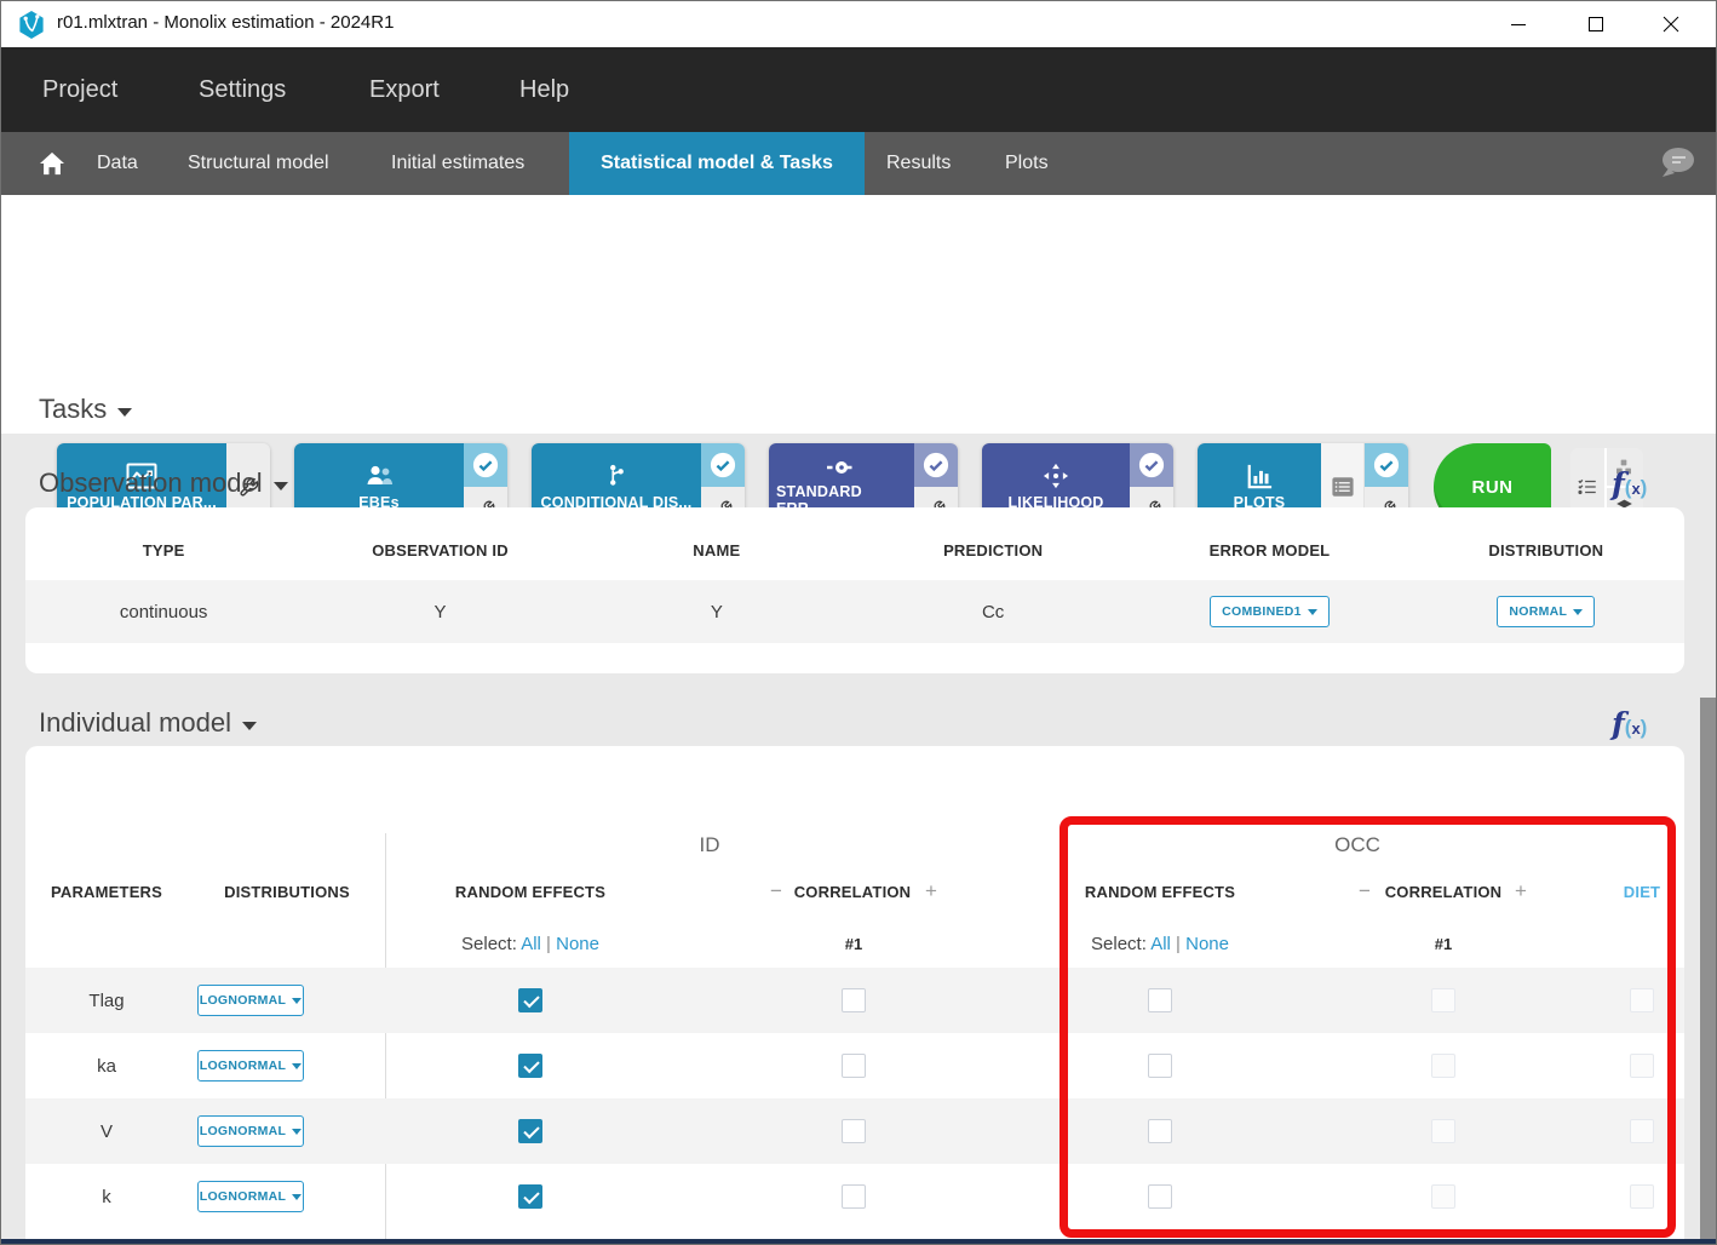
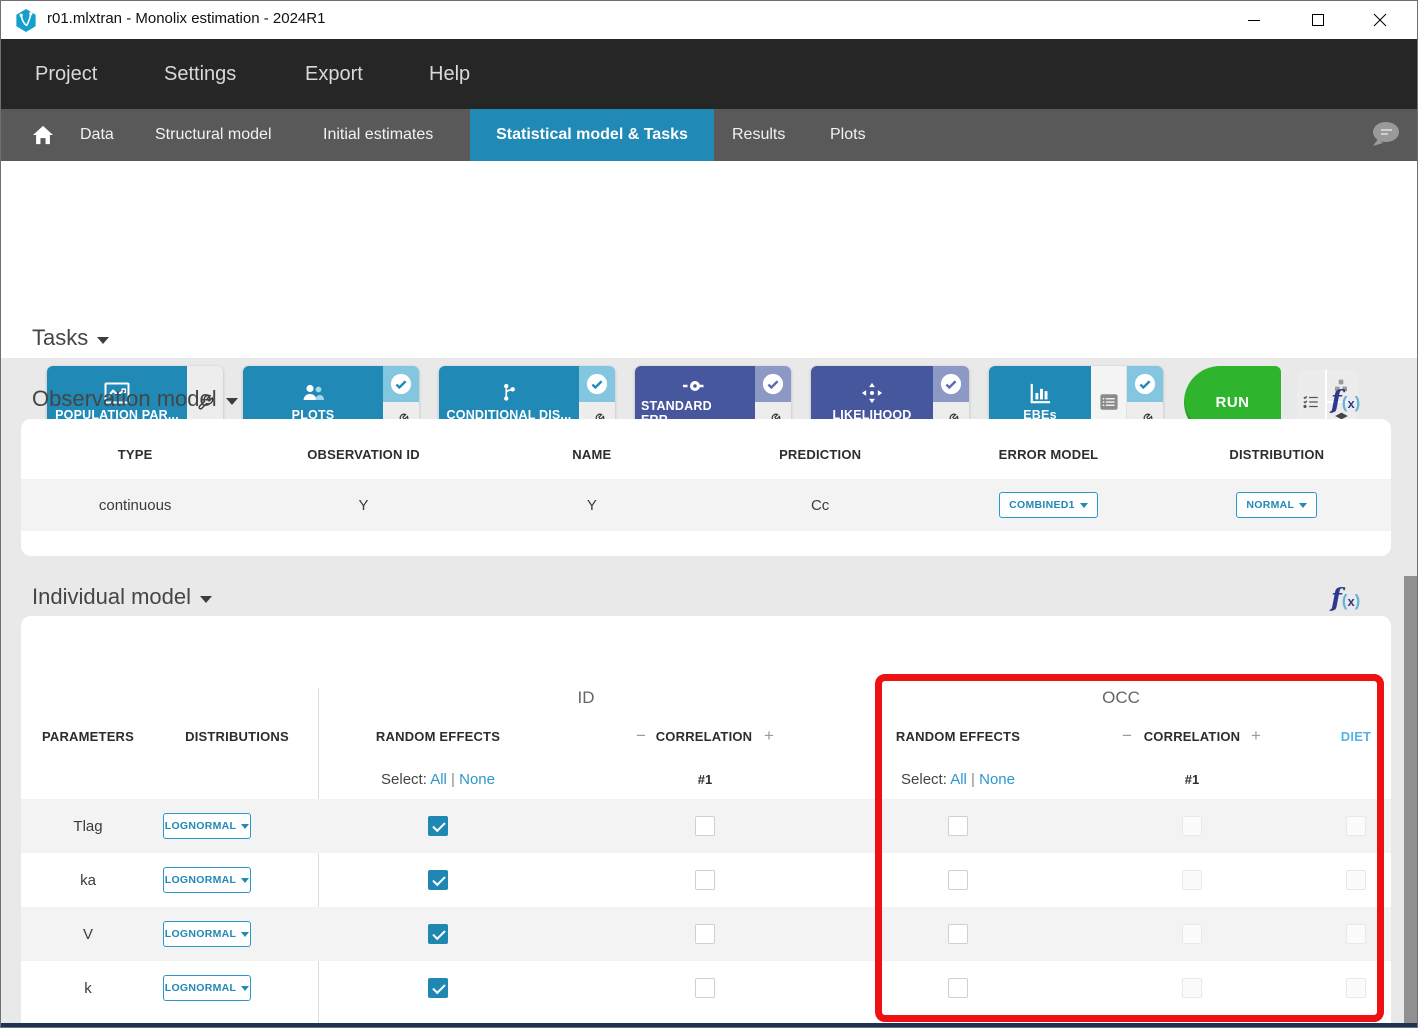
  r01.mlxtran - Monolix estimation - 2024R1
  Project
  Settings
  Export
  Help
  Data
  Structural model
  Initial estimates
  Statistical model & Tasks
  Results
  Plots
  Tasks
  POPULATION PAR...
- EBEs
+ PLOTS
  CONDITIONAL DIS...
  LIKELIHOOD
- PLOTS
+ EBEs
  RUN
  Observation model
  f(x)
  TYPE
  OBSERVATION ID
  NAME
  PREDICTION
  ERROR MODEL
  DISTRIBUTION
  continuous
  Y
  Y
  Cc
  COMBINED1
  NORMAL
  Individual model
  f(x)
  ID
  OCC
  PARAMETERS
  DISTRIBUTIONS
  RANDOM EFFECTS
  −
  CORRELATION
  +
  RANDOM EFFECTS
  −
  CORRELATION
  +
  DIET
  Select: All | None
  #1
  Select: All | None
  #1
  Tlag
  LOGNORMAL
  ka
  LOGNORMAL
  V
  LOGNORMAL
  k
  LOGNORMAL
